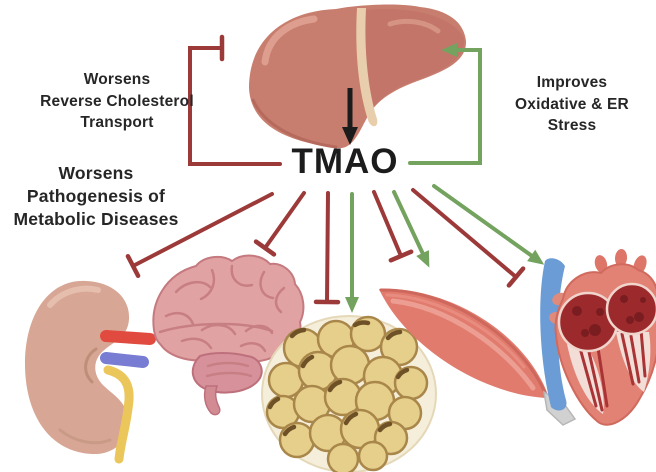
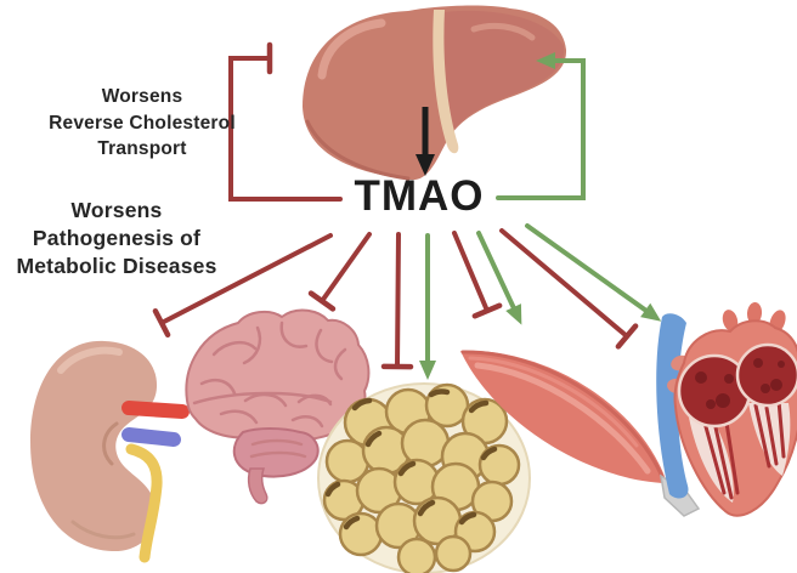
  Worsens
  Reverse Cholesterol
  Transport
  Worsens
  Pathogenesis of
  Metabolic Diseases
- Improves
- Oxidative & ER
- Stress
  TMAO
